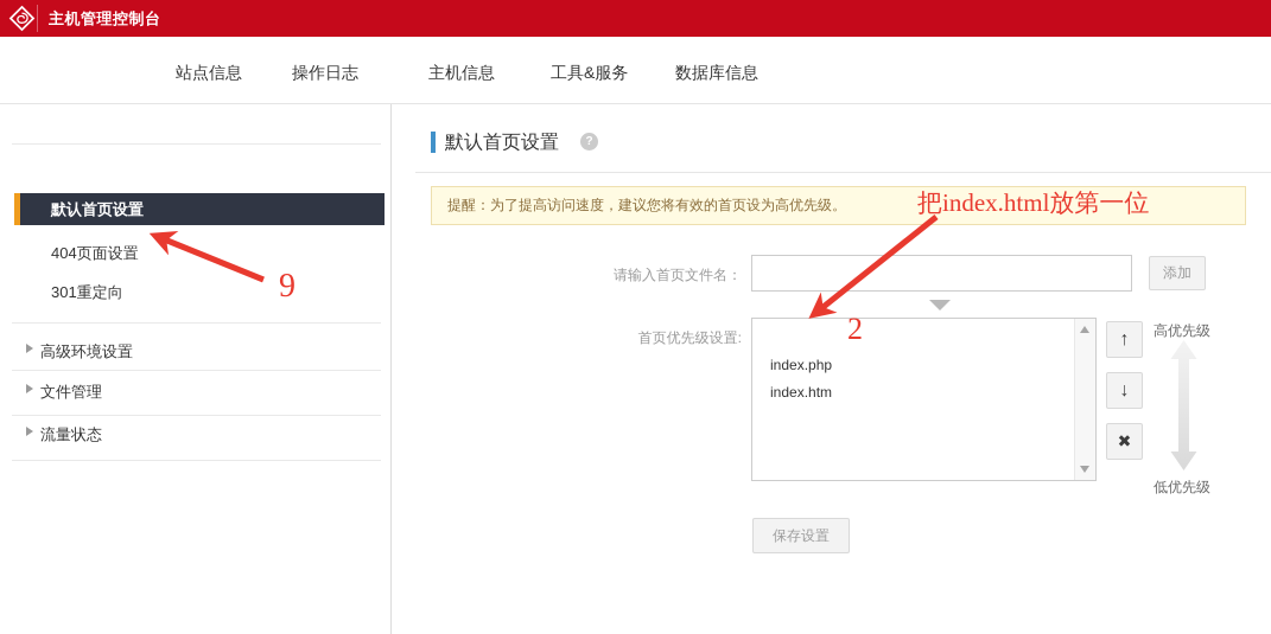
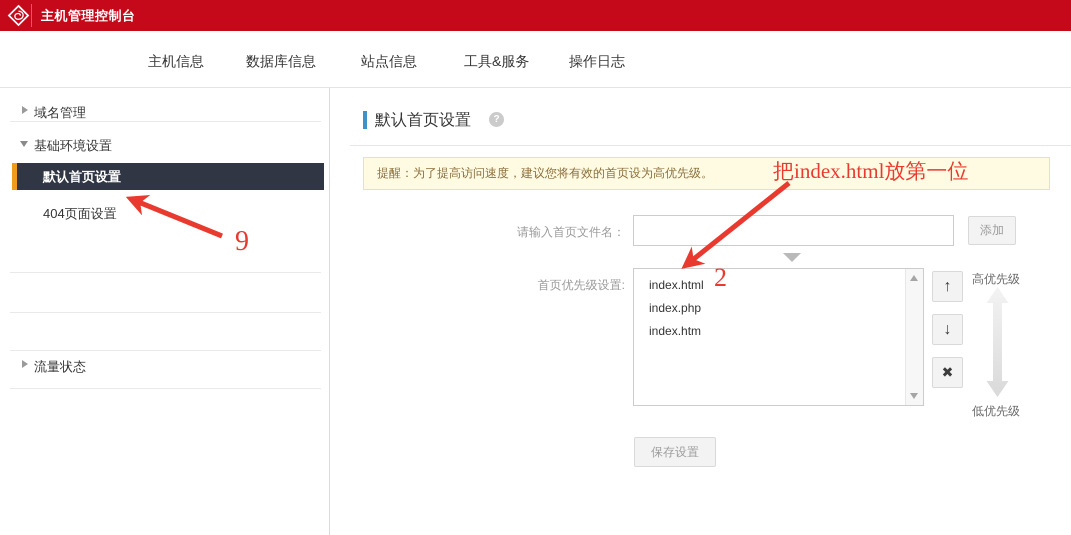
  主机管理控制台
- 站点信息
+ 主机信息
- 操作日志
+ 数据库信息
- 主机信息
+ 站点信息
  工具&服务
- 数据库信息
+ 操作日志
+ 域名管理
+ 基础环境设置
  默认首页设置
  404页面设置
- 301重定向
- 高级环境设置
- 文件管理
  流量状态
  默认首页设置
  ?
  提醒：为了提高访问速度，建议您将有效的首页设为高优先级。
  请输入首页文件名：
  添加
  首页优先级设置:
+ index.html
  index.php
  index.htm
  ↑
  ↓
  ✖
  高优先级
  低优先级
  保存设置
  把index.html放第一位
  9
  2
